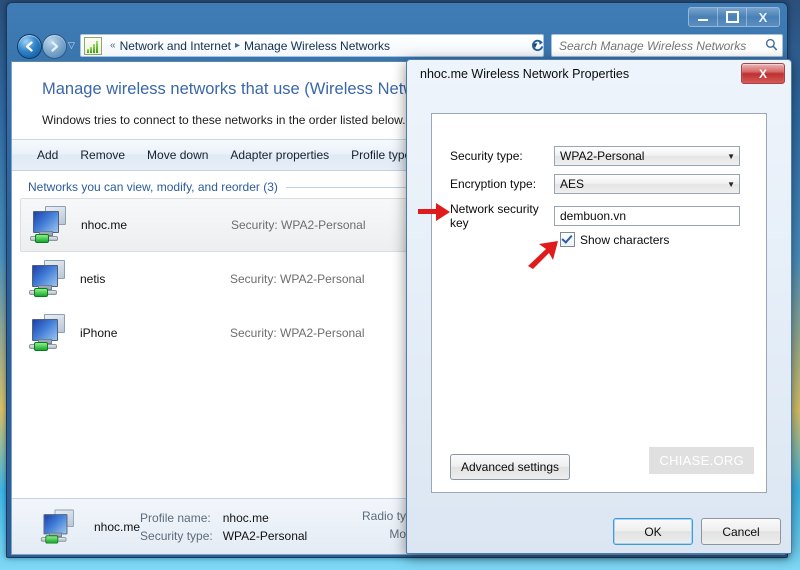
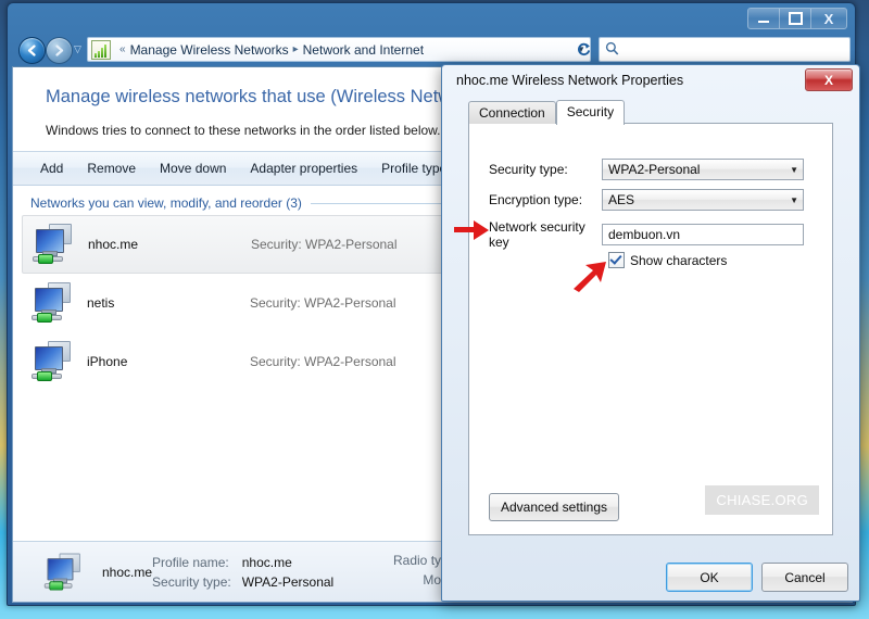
  X
  ▽
  «
- Network and Internet
+ Manage Wireless Networks
  ▸
- Manage Wireless Networks
+ Network and Internet
  ▼
- Search Manage Wireless Networks
  Manage wireless networks that use (Wireless Net
  Windows tries to connect to these networks in the order listed below.
  Add
  Remove
  Move down
  Adapter properties
  Profile typ
  Networks you can view, modify, and reorder (3)
  nhoc.me
  Security: WPA2-Personal
  netis
  Security: WPA2-Personal
  iPhone
  Security: WPA2-Personal
  nhoc.me
  Profile name:
  Security type:
  nhoc.me
  WPA2-Personal
  Radio ty
  nhoc.me Wireless Network Properties
  X
+ Connection
+ Security
  Security type:
  WPA2-Personal
  ▼
  Encryption type:
  AES
  ▼
  Network security key
  dembuon.vn
  Show characters
  Advanced settings
  CHIASE.ORG
  OK
  Cancel
